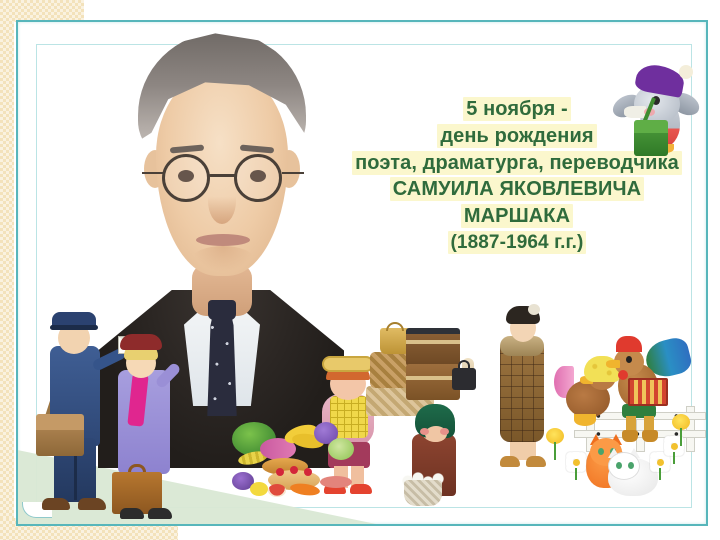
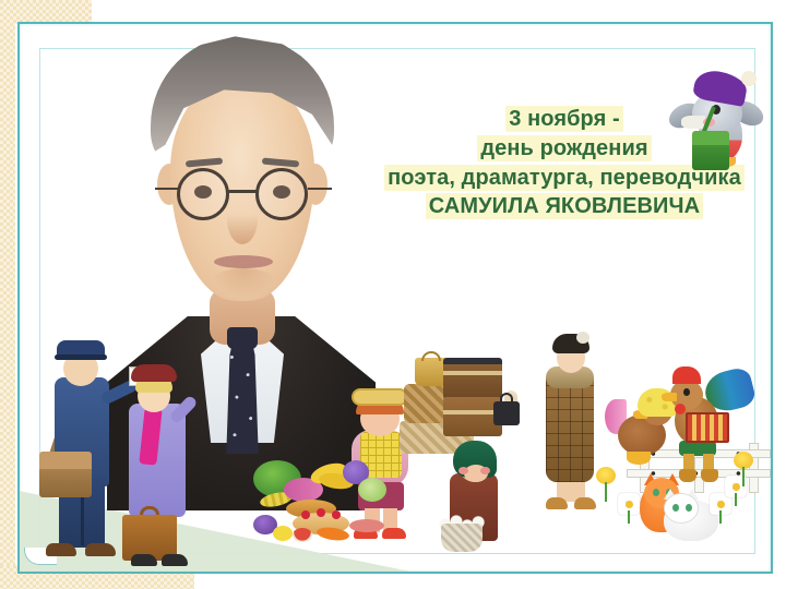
- 5 ноября -
+ 3 ноября -
  день рождения
  поэта, драматурга, переводчика
  САМУИЛА ЯКОВЛЕВИЧА
- МАРШАКА
- (1887-1964 г.г.)
